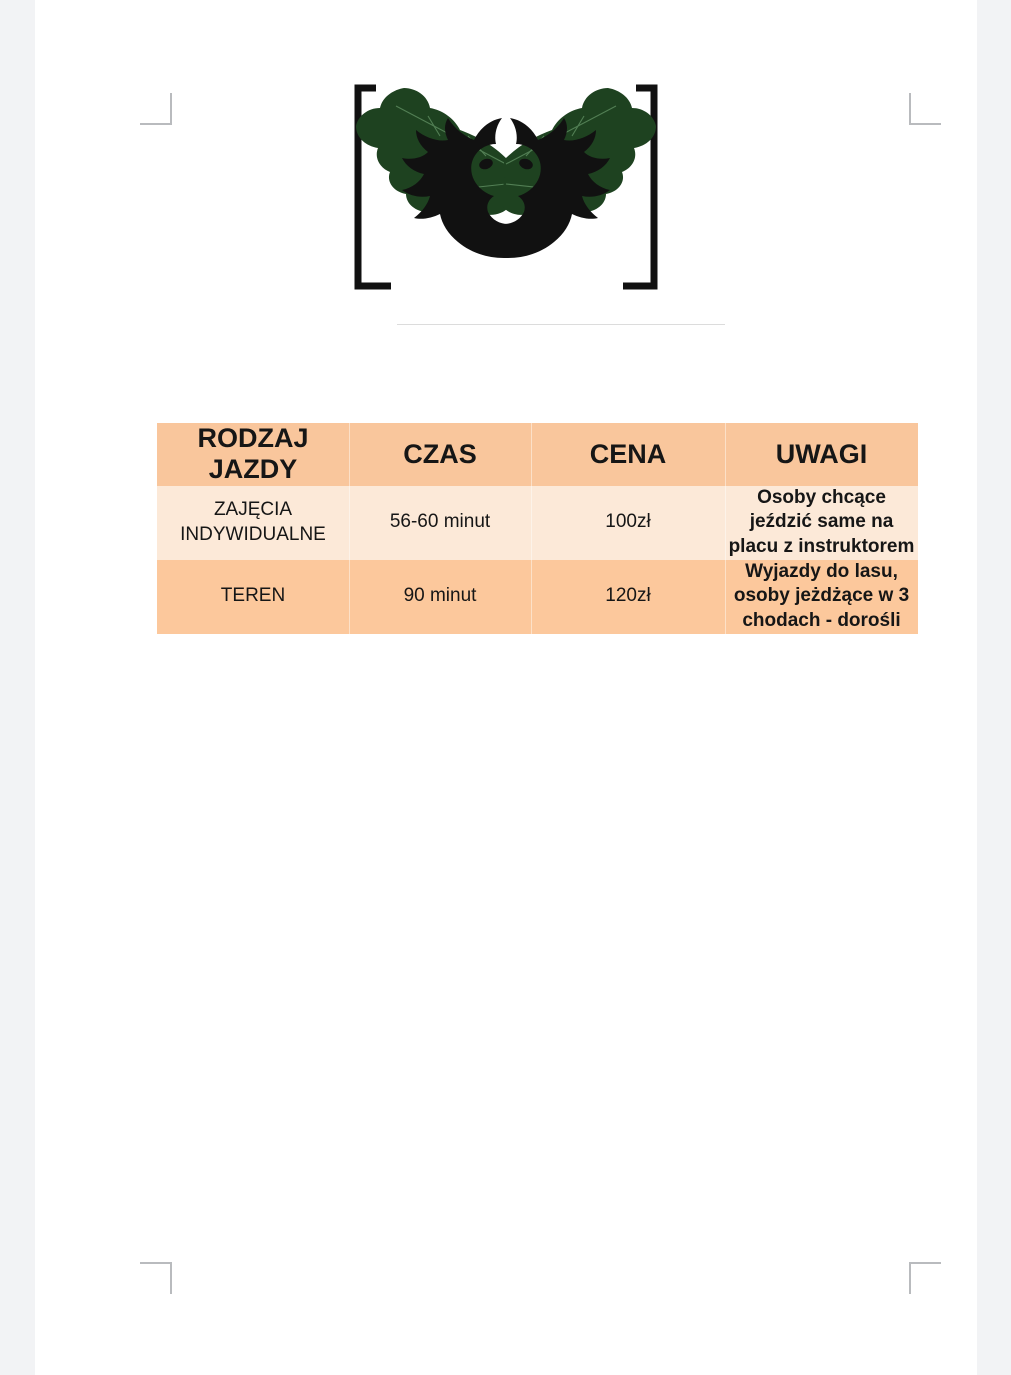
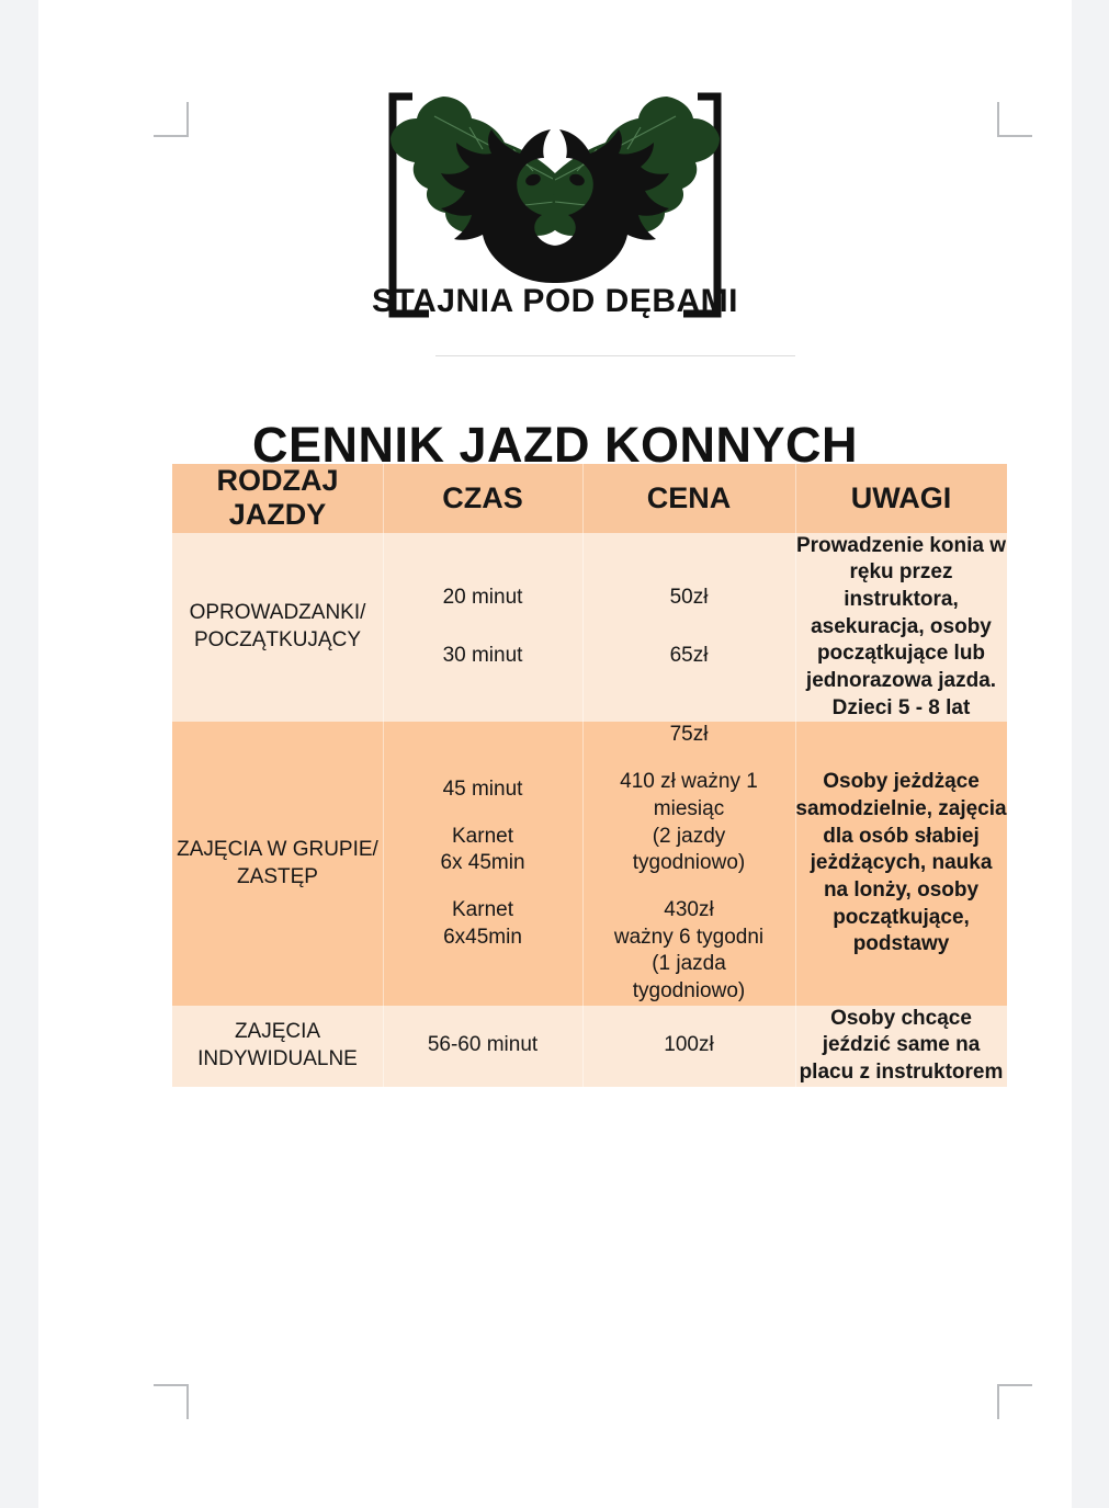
+ STAJNIA POD DĘBAMI
+ CENNIK JAZD KONNYCH
  RODZAJ JAZDY	CZAS	CENA	UWAGI
+ OPROWADZANKI/ POCZĄTKUJĄCY	20 minut 30 minut	50zł 65zł	Prowadzenie konia w ręku przez instruktora, asekuracja, osoby początkujące lub jednorazowa jazda. Dzieci 5 - 8 lat
+ ZAJĘCIA W GRUPIE/ ZASTĘP	45 minut Karnet 6x 45min Karnet 6x45min	75zł 410 zł ważny 1 miesiąc (2 jazdy tygodniowo) 430zł ważny 6 tygodni (1 jazda tygodniowo)	Osoby jeżdżące samodzielnie, zajęcia dla osób słabiej jeżdżących, nauka na lonży, osoby początkujące, podstawy
  ZAJĘCIA INDYWIDUALNE	56-60 minut	100zł	Osoby chcące jeździć same na placu z instruktorem
- TEREN	90 minut	120zł	Wyjazdy do lasu, osoby jeżdżące w 3 chodach - dorośli
